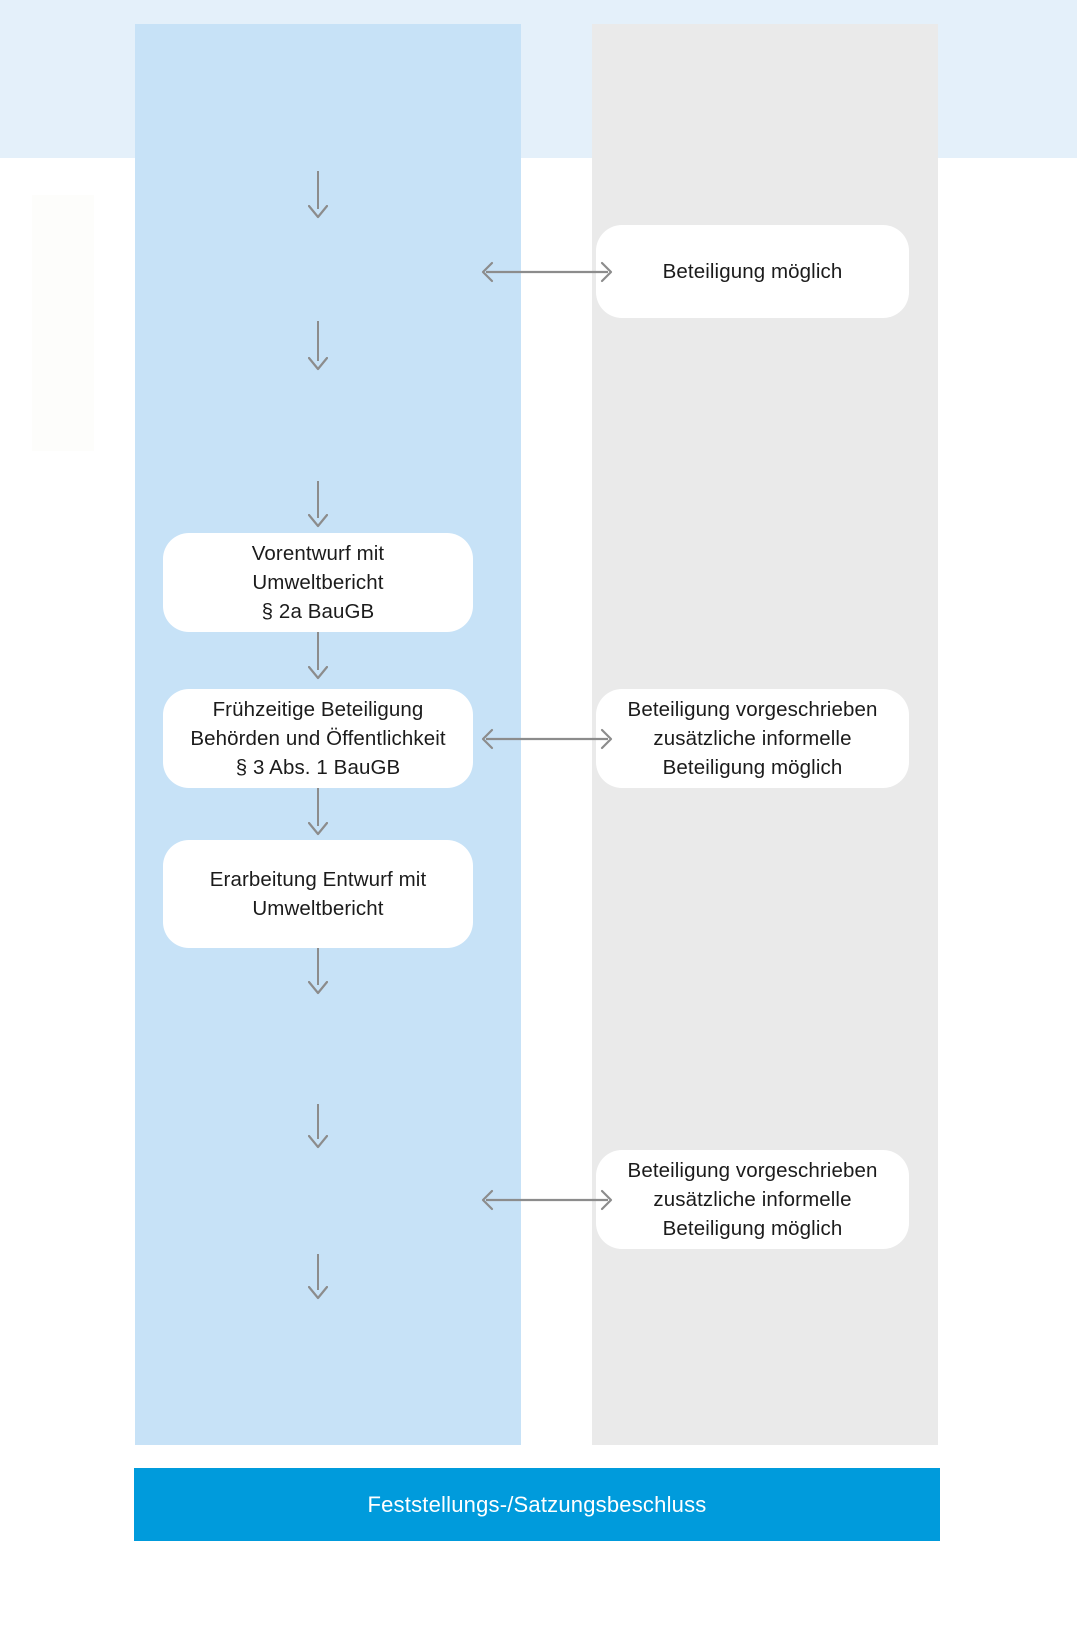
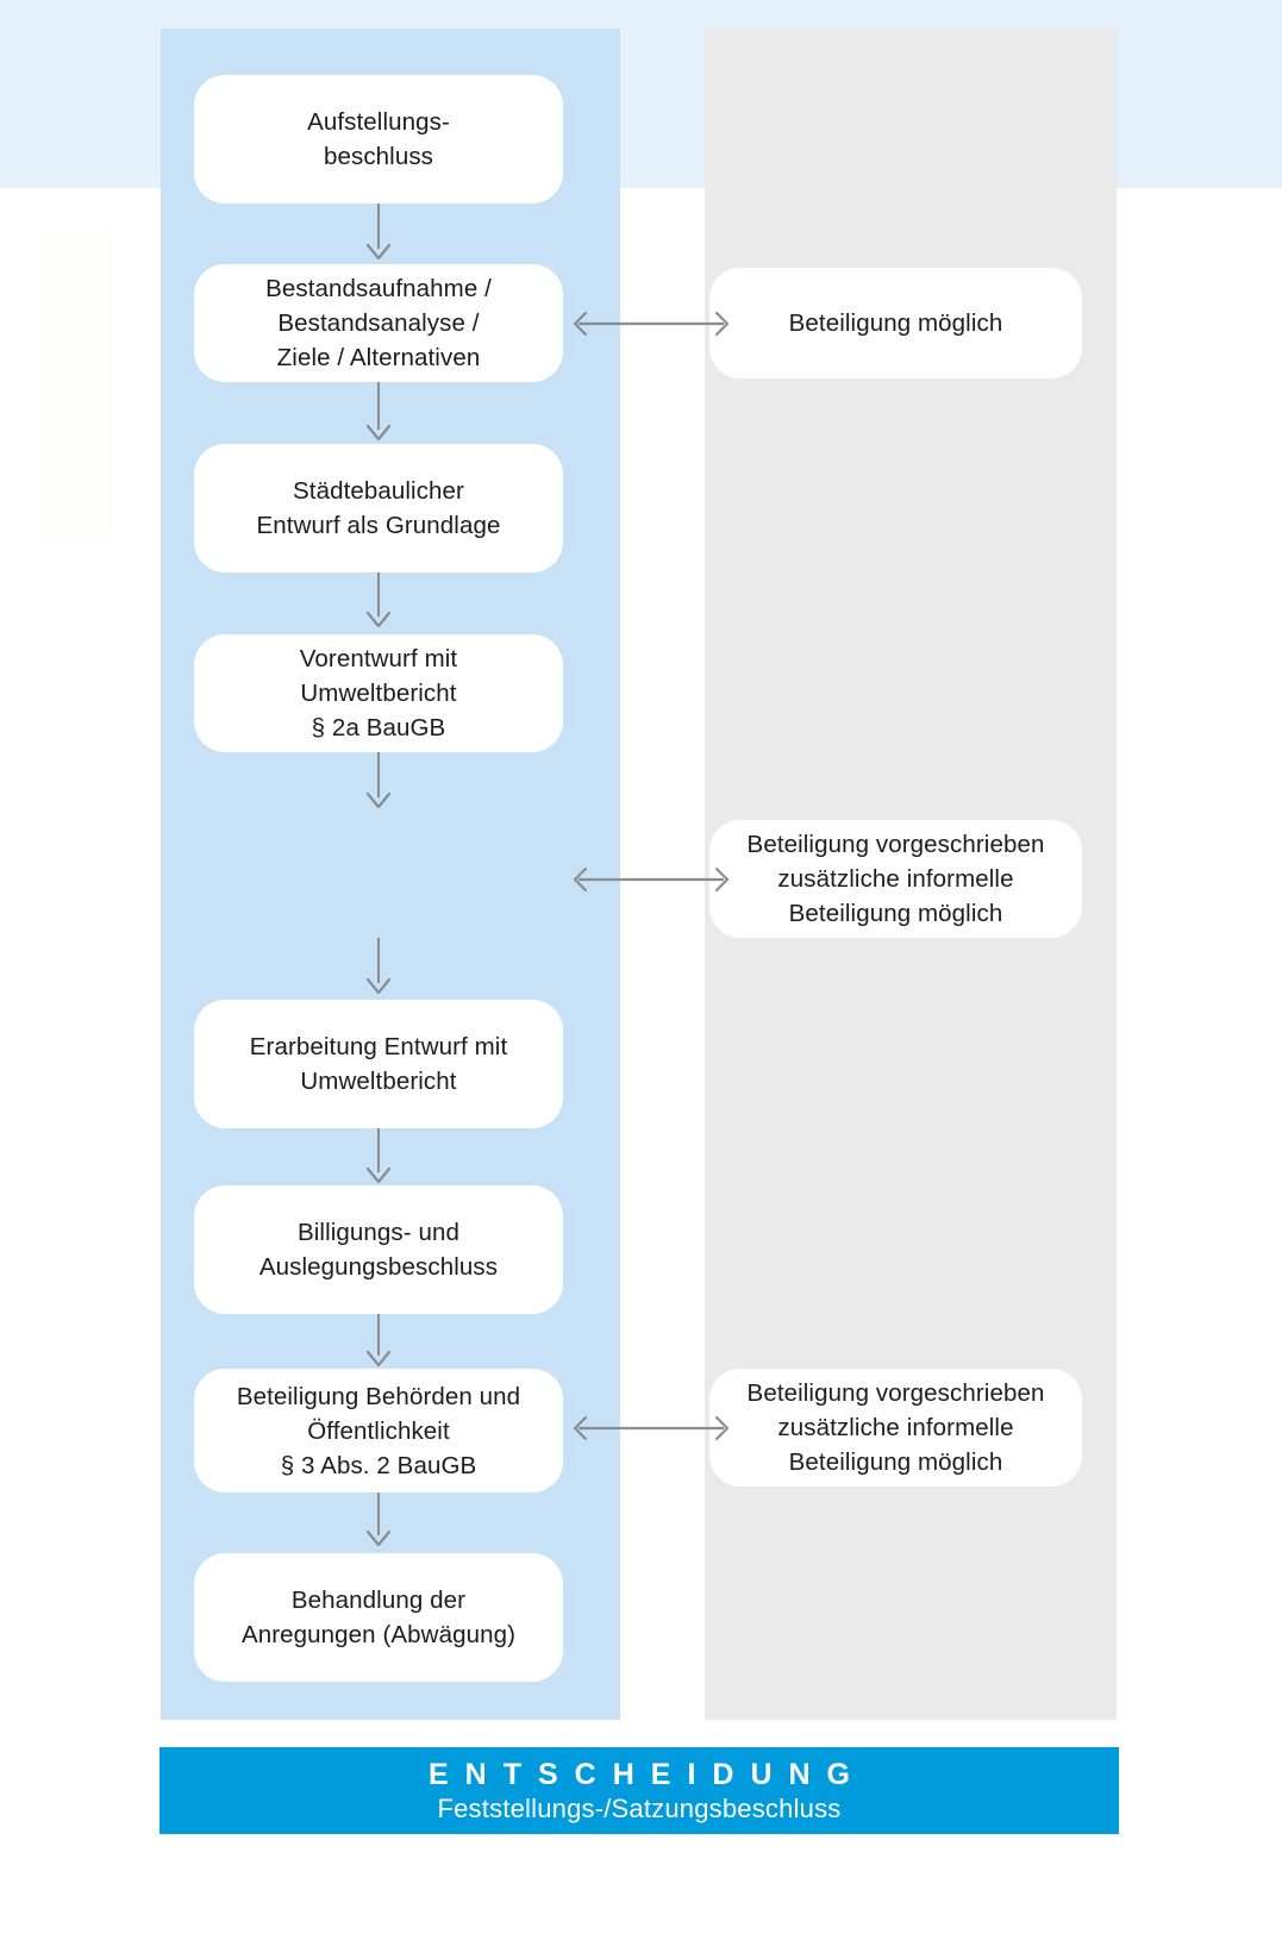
+ Aufstellungs-
+ beschluss
+ Bestandsaufnahme /
+ Bestandsanalyse /
+ Ziele / Alternativen
+ Städtebaulicher
+ Entwurf als Grundlage
  Vorentwurf mit
  Umweltbericht
  § 2a BauGB
- Frühzeitige Beteiligung
- Behörden und Öffentlichkeit
- § 3 Abs. 1 BauGB
  Erarbeitung Entwurf mit
  Umweltbericht
+ Billigungs- und
+ Auslegungsbeschluss
+ Beteiligung Behörden und
+ Öffentlichkeit
+ § 3 Abs. 2 BauGB
+ Behandlung der
+ Anregungen (Abwägung)
  Beteiligung möglich
  Beteiligung vorgeschrieben
  zusätzliche informelle
  Beteiligung möglich
  Beteiligung vorgeschrieben
  zusätzliche informelle
  Beteiligung möglich
+ ENTSCHEIDUNG
  Feststellungs-/Satzungsbeschluss
